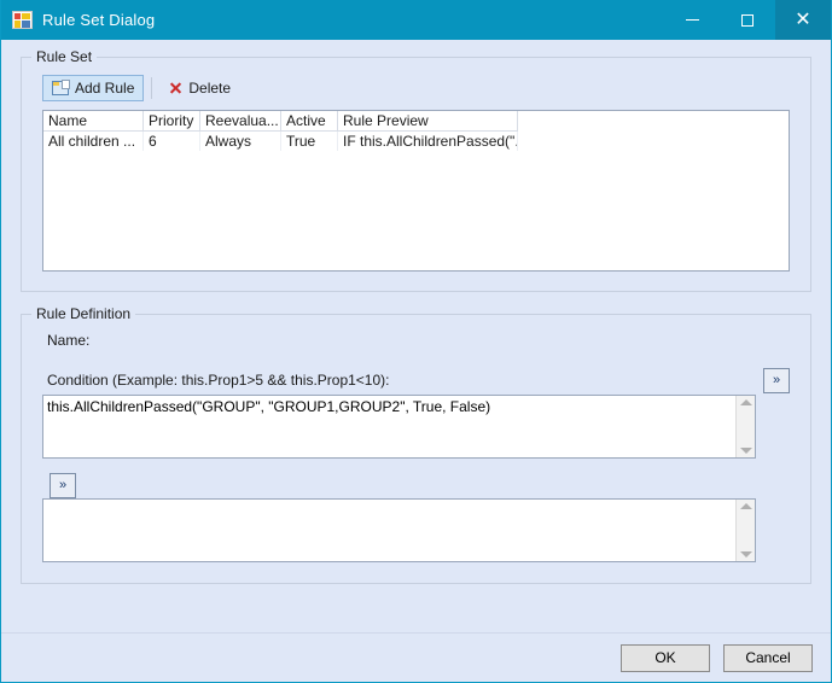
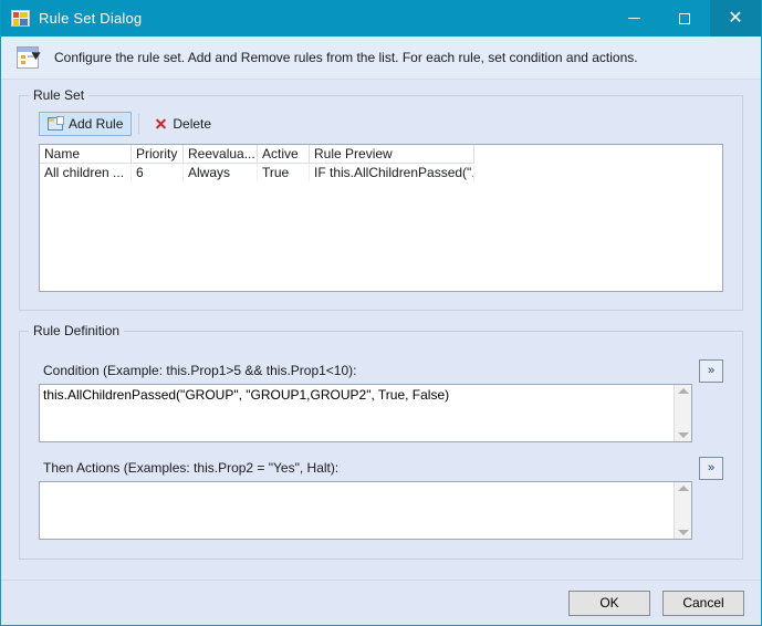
  Rule Set Dialog
  ✕
+ Configure the rule set. Add and Remove rules from the list. For each rule, set condition and actions.
  Rule Set
  Add Rule
  Delete
  Name	Priority	Reevalua...	Active	Rule Preview
  All children ...	6	Always	True	IF this.AllChildrenPassed(".
  Rule Definition
- Name:
  Condition (Example: this.Prop1>5 && this.Prop1<10):
  »
  this.AllChildrenPassed("GROUP", "GROUP1,GROUP2", True, False)
+ Then Actions (Examples: this.Prop2 = "Yes", Halt):
  »
  OK
  Cancel
